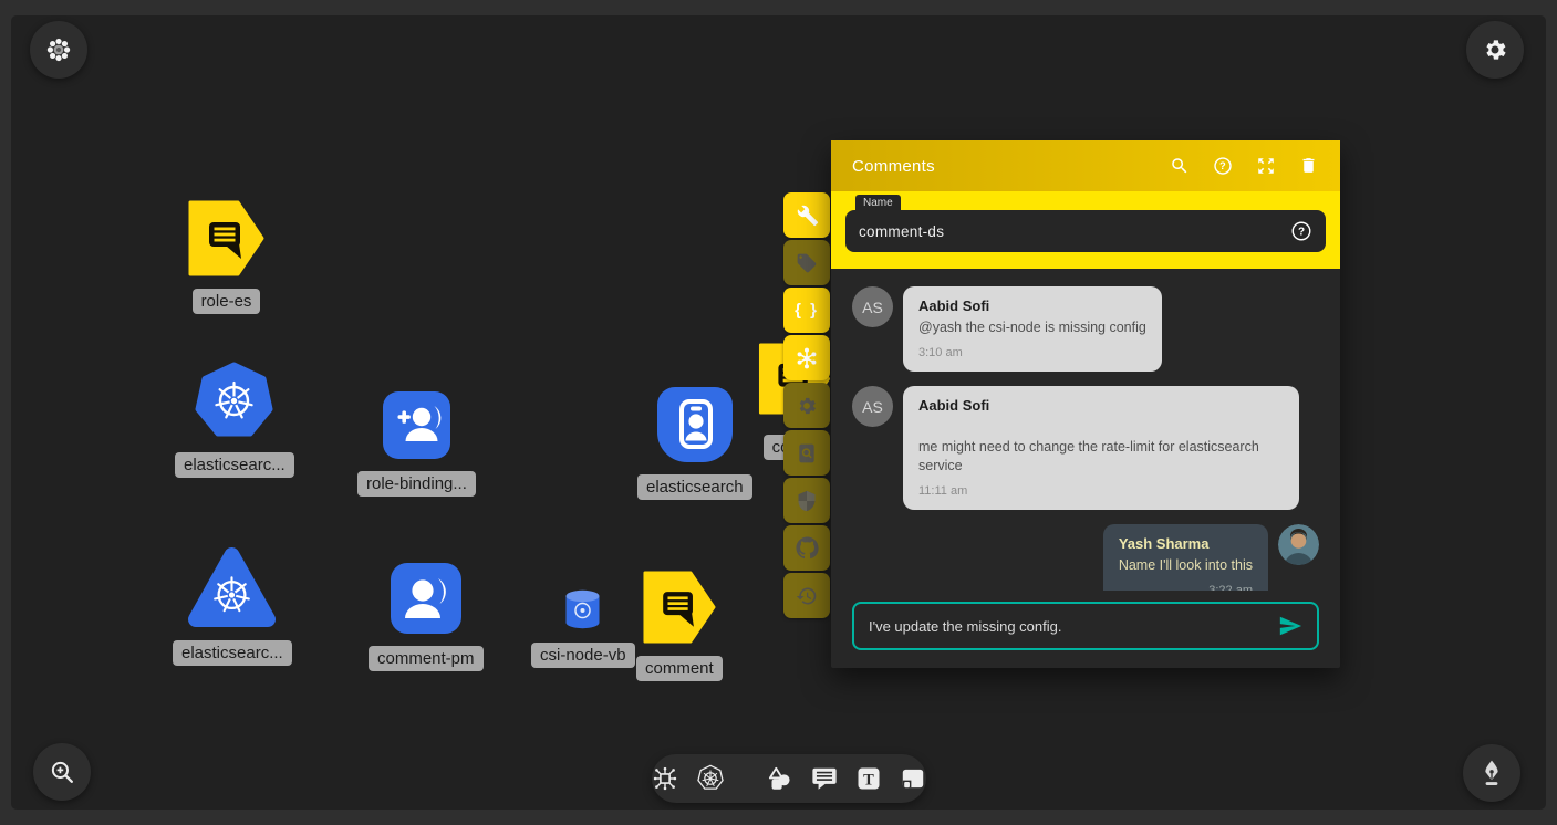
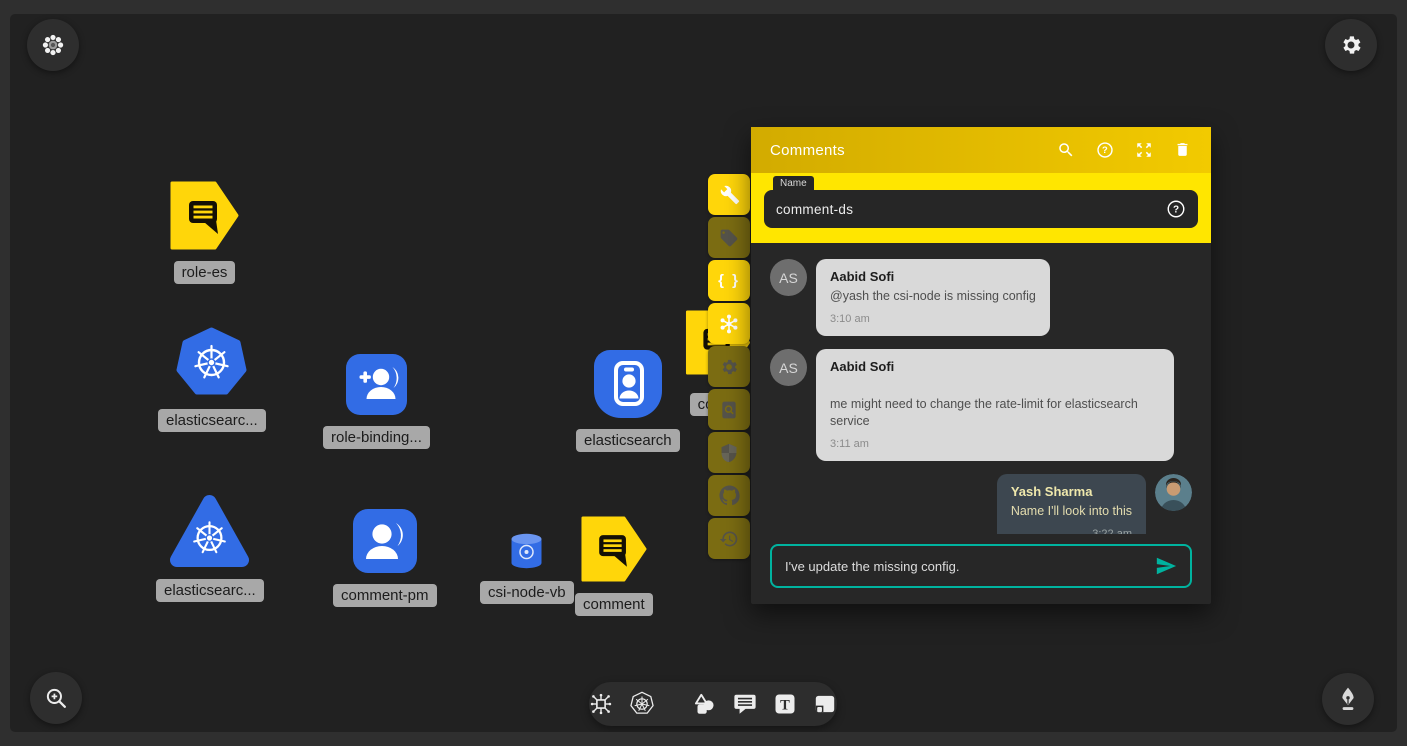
  role-es
  elasticsearc...
  role-binding...
  elasticsearch
  elasticsearc...
  comment-pm
  csi-node-vb
  comment
  { }
  Comments
  ?
  Name
  comment-ds
  ?
  AS
  Aabid Sofi
  @yash the csi-node is missing config
  3:10 am
  AS
  Aabid Sofi
  me might need to change the rate-limit for elasticsearch service
- 11:11 am
+ 3:11 am
  Yash Sharma
  Name I'll look into this
  I've update the missing config.
  T
